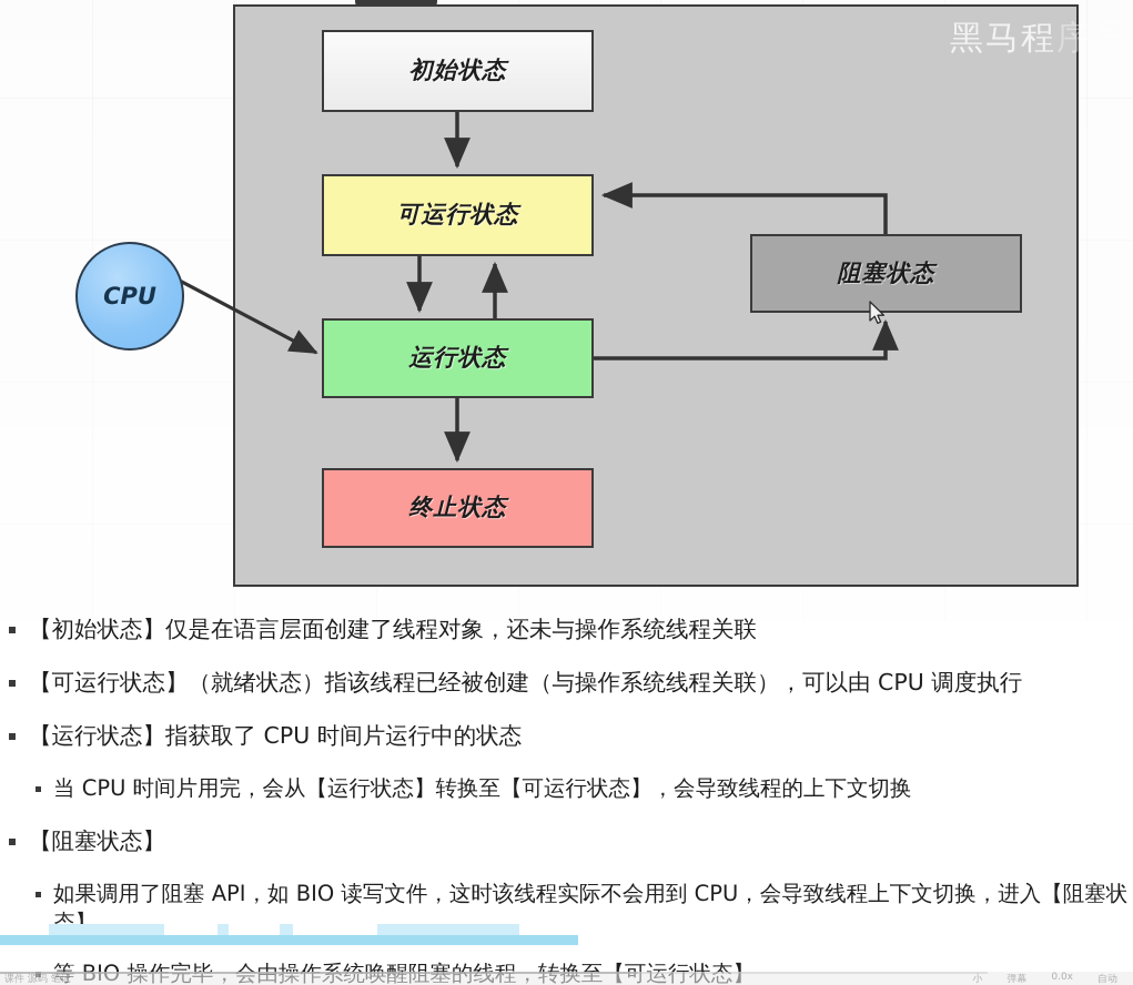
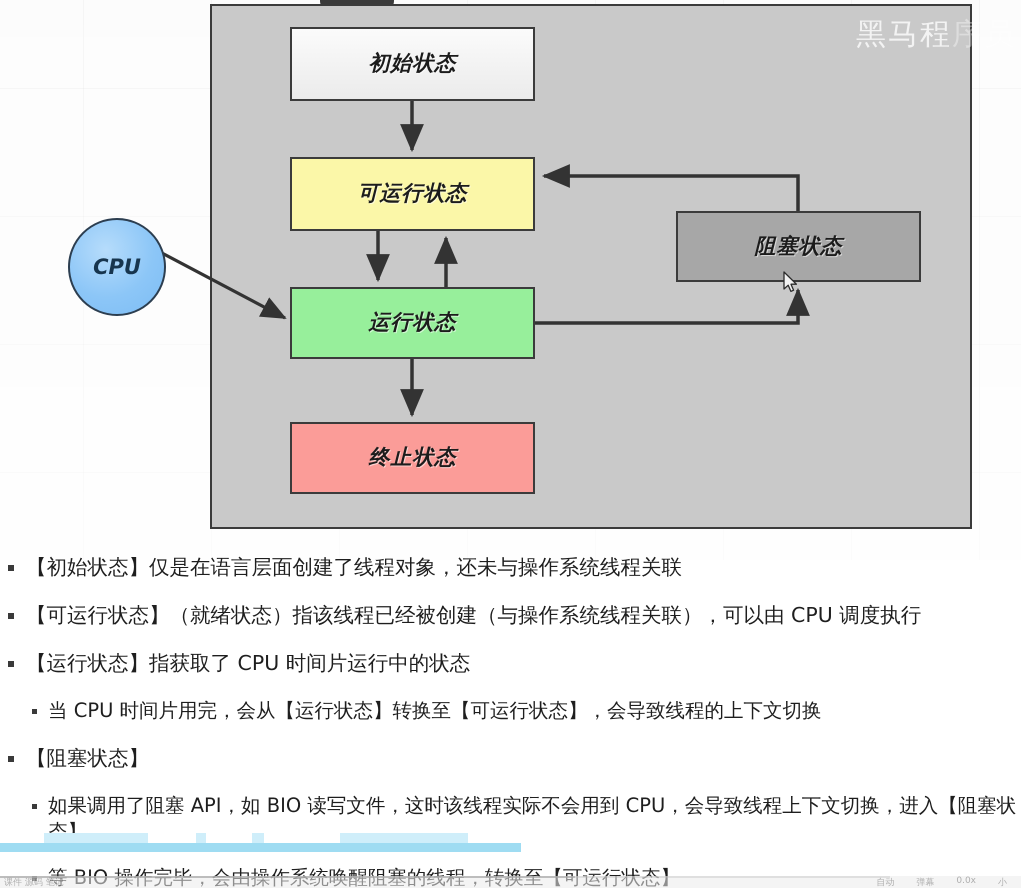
  黑马程序员
  初始状态
  可运行状态
  运行状态
  阻塞状态
  终止状态
  CPU
  【初始状态】仅是在语言层面创建了线程对象，还未与操作系统线程关联
  【可运行状态】（就绪状态）指该线程已经被创建（与操作系统线程关联），可以由 CPU 调度执行
  【运行状态】指获取了 CPU 时间片运行中的状态
  当 CPU 时间片用完，会从【运行状态】转换至【可运行状态】，会导致线程的上下文切换
  【阻塞状态】
  如果调用了阻塞 API，如 BIO 读写文件，这时该线程实际不会用到 CPU，会导致线程上下文切换，进入【阻塞状态】
  等 BIO 操作完毕，会由操作系统唤醒阻塞的线程，转换至【可运行状态】
  课件 源码 笔记
- 小
+ 自动
  弹幕
  0.0x
- 自动
+ 小
